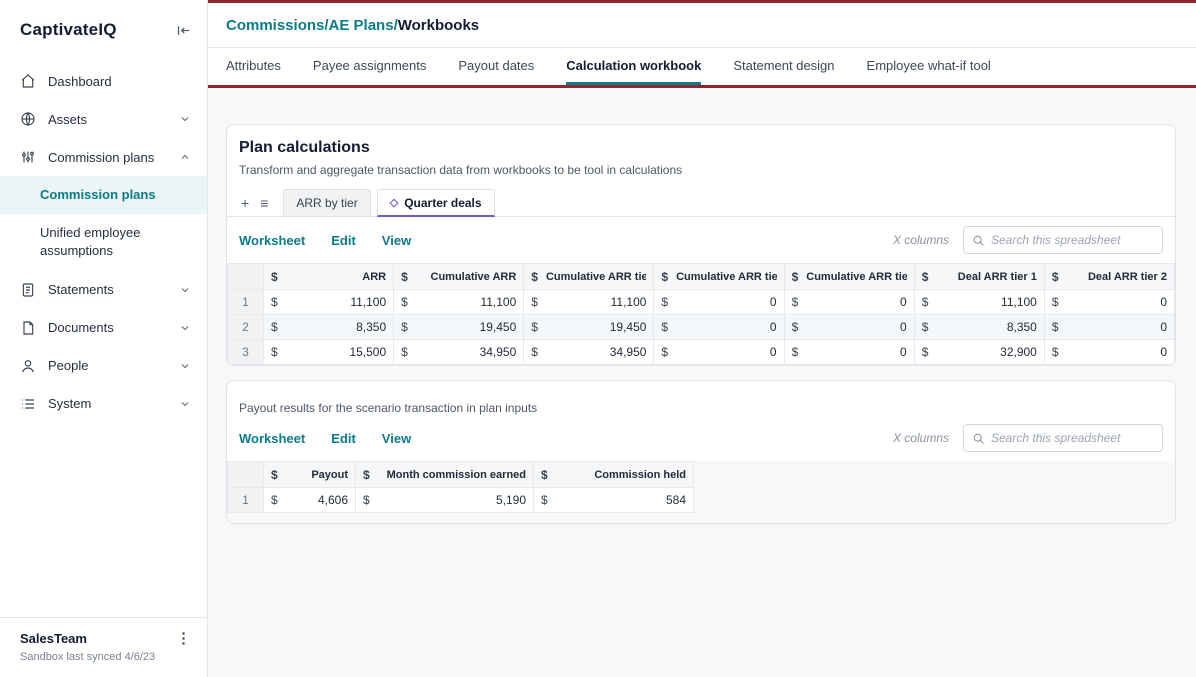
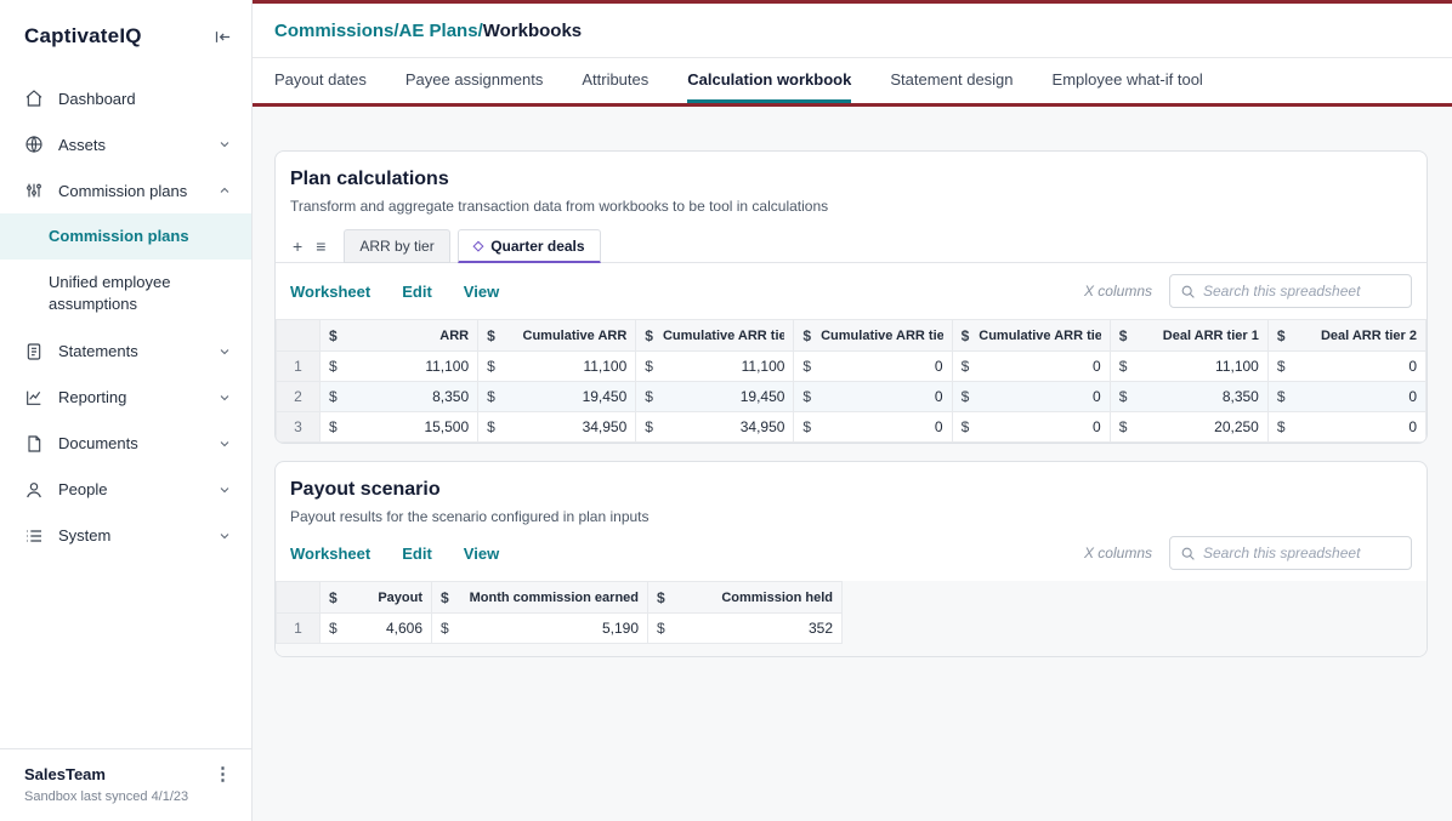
  CaptivateIQ
  Dashboard
  Assets
  Commission plans
  Commission plans
  Unified employee assumptions
  Statements
+ Reporting
  Documents
  People
  System
  SalesTeam
  ⋮
- Sandbox last synced 4/6/23
+ Sandbox last synced 4/1/23
  Commissions/AE Plans/Workbooks
- Attributes
+ Payout dates
  Payee assignments
- Payout dates
+ Attributes
  Calculation workbook
  Statement design
  Employee what-if tool
  Plan calculations
  Transform and aggregate transaction data from workbooks to be tool in calculations
  +
  ≡
  ARR by tier
  ◇
  Quarter deals
  Worksheet
  Edit
  View
  X columns
  Search this spreadsheet
  	$ ARR	$ Cumulative ARR	$ Cumulative ARR tie	$ Cumulative ARR tie	$ Cumulative ARR tie	$ Deal ARR tier 1	$ Deal ARR tier 2
  1	$ 11,100	$ 11,100	$ 11,100	$ 0	$ 0	$ 11,100	$ 0
  2	$ 8,350	$ 19,450	$ 19,450	$ 0	$ 0	$ 8,350	$ 0
- 3	$ 15,500	$ 34,950	$ 34,950	$ 0	$ 0	$ 32,900	$ 0
+ 3	$ 15,500	$ 34,950	$ 34,950	$ 0	$ 0	$ 20,250	$ 0
+ Payout scenario
- Payout results for the scenario transaction in plan inputs
+ Payout results for the scenario configured in plan inputs
  Worksheet
  Edit
  View
  X columns
  Search this spreadsheet
  	$ Payout	$ Month commission earned	$ Commission held
- 1	$ 4,606	$ 5,190	$ 584
+ 1	$ 4,606	$ 5,190	$ 352
